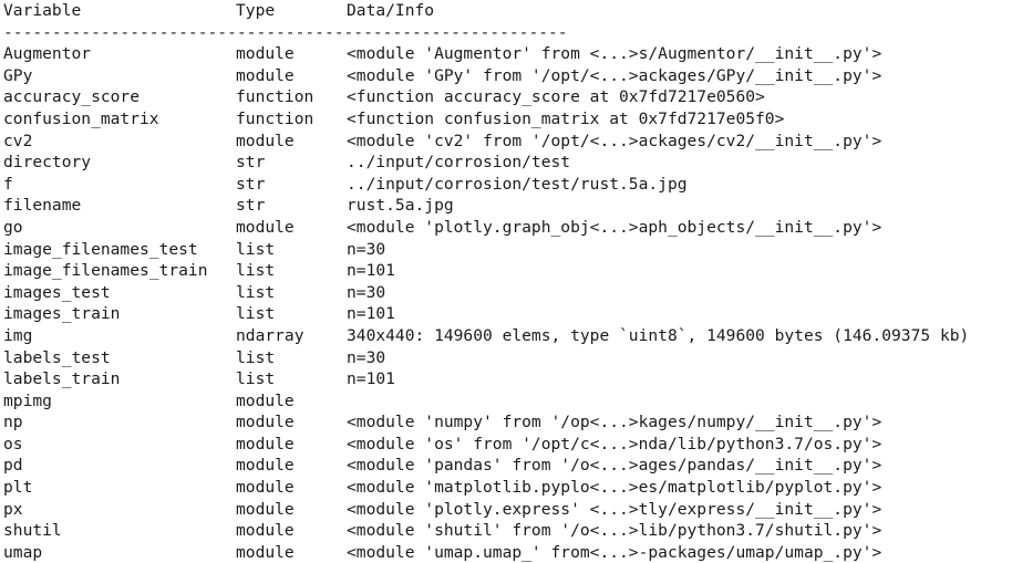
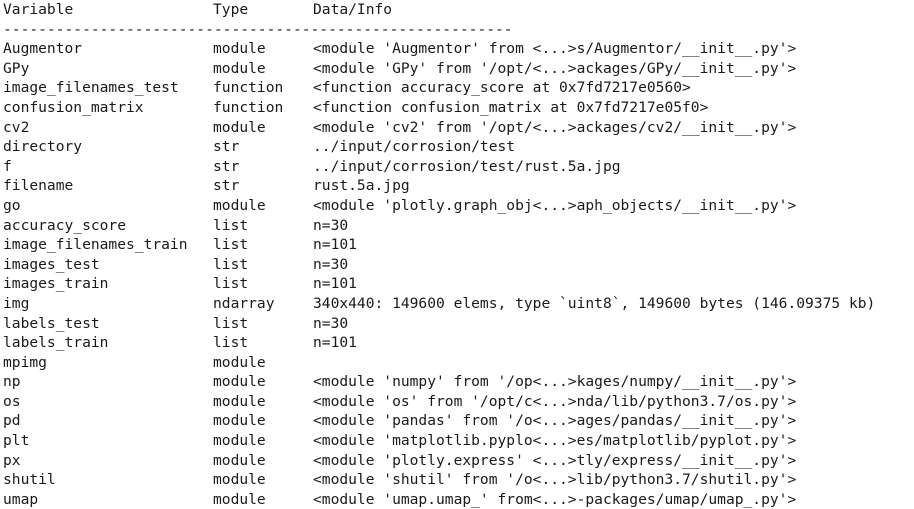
  Variable
  Type
  Data/Info
  ----------------------------------------------------------
  Augmentor
  module
  <module 'Augmentor' from <...>s/Augmentor/__init__.py'>
  GPy
  module
  <module 'GPy' from '/opt/<...>ackages/GPy/__init__.py'>
- accuracy_score
+ image_filenames_test
  function
  <function accuracy_score at 0x7fd7217e0560>
  confusion_matrix
  function
  <function confusion_matrix at 0x7fd7217e05f0>
  cv2
  module
  <module 'cv2' from '/opt/<...>ackages/cv2/__init__.py'>
  directory
  str
  ../input/corrosion/test
  f
  str
  ../input/corrosion/test/rust.5a.jpg
  filename
  str
  rust.5a.jpg
  go
  module
  <module 'plotly.graph_obj<...>aph_objects/__init__.py'>
- image_filenames_test
+ accuracy_score
  list
  n=30
  image_filenames_train
  list
  n=101
  images_test
  list
  n=30
  images_train
  list
  n=101
  img
  ndarray
  340x440: 149600 elems, type `uint8`, 149600 bytes (146.09375 kb)
  labels_test
  list
  n=30
  labels_train
  list
  n=101
  mpimg
  module
  np
  module
  <module 'numpy' from '/op<...>kages/numpy/__init__.py'>
  os
  module
  <module 'os' from '/opt/c<...>nda/lib/python3.7/os.py'>
  pd
  module
  <module 'pandas' from '/o<...>ages/pandas/__init__.py'>
  plt
  module
  <module 'matplotlib.pyplo<...>es/matplotlib/pyplot.py'>
  px
  module
  <module 'plotly.express' <...>tly/express/__init__.py'>
  shutil
  module
  <module 'shutil' from '/o<...>lib/python3.7/shutil.py'>
  umap
  module
  <module 'umap.umap_' from<...>-packages/umap/umap_.py'>
